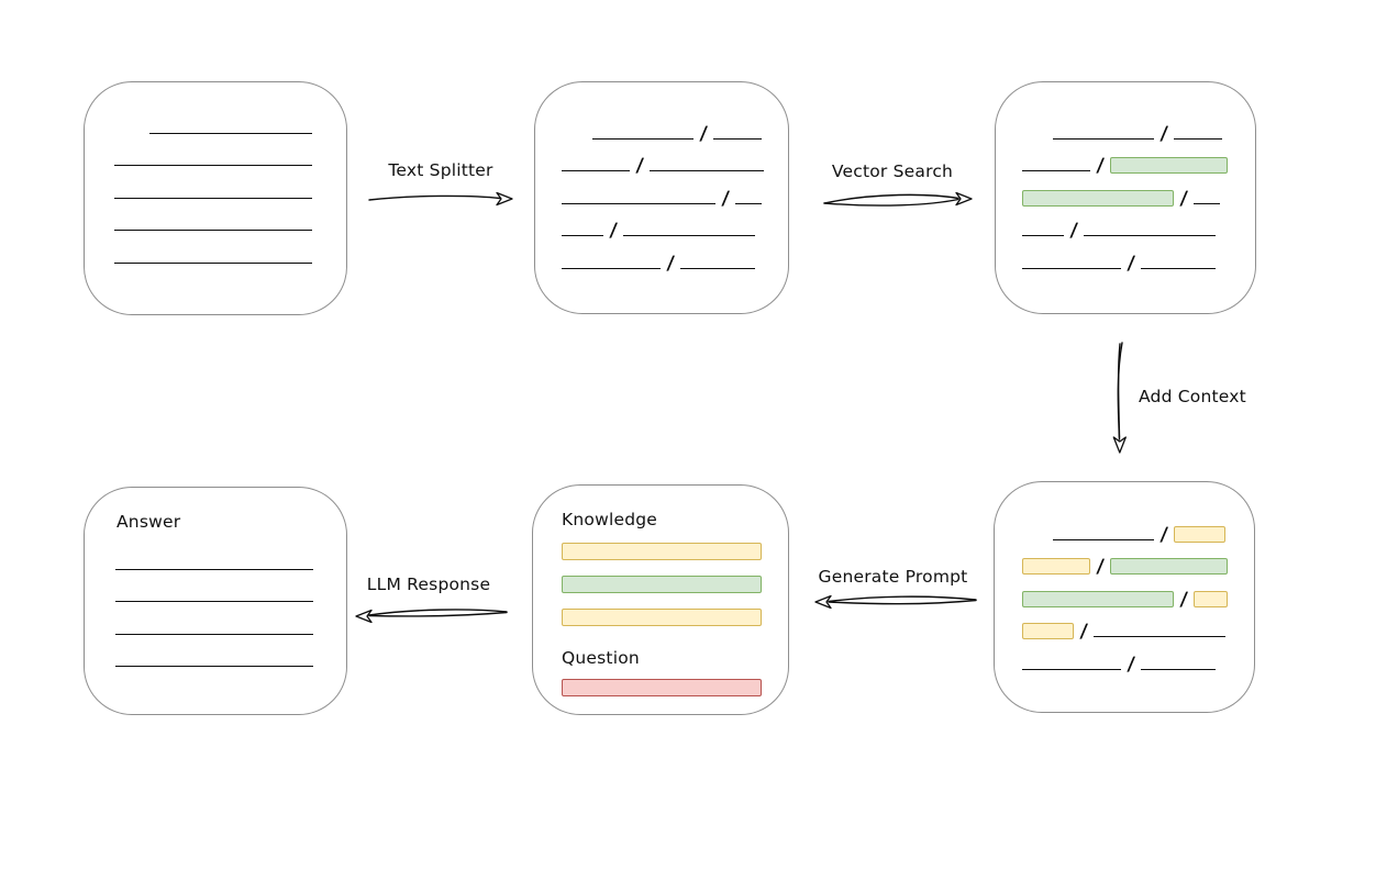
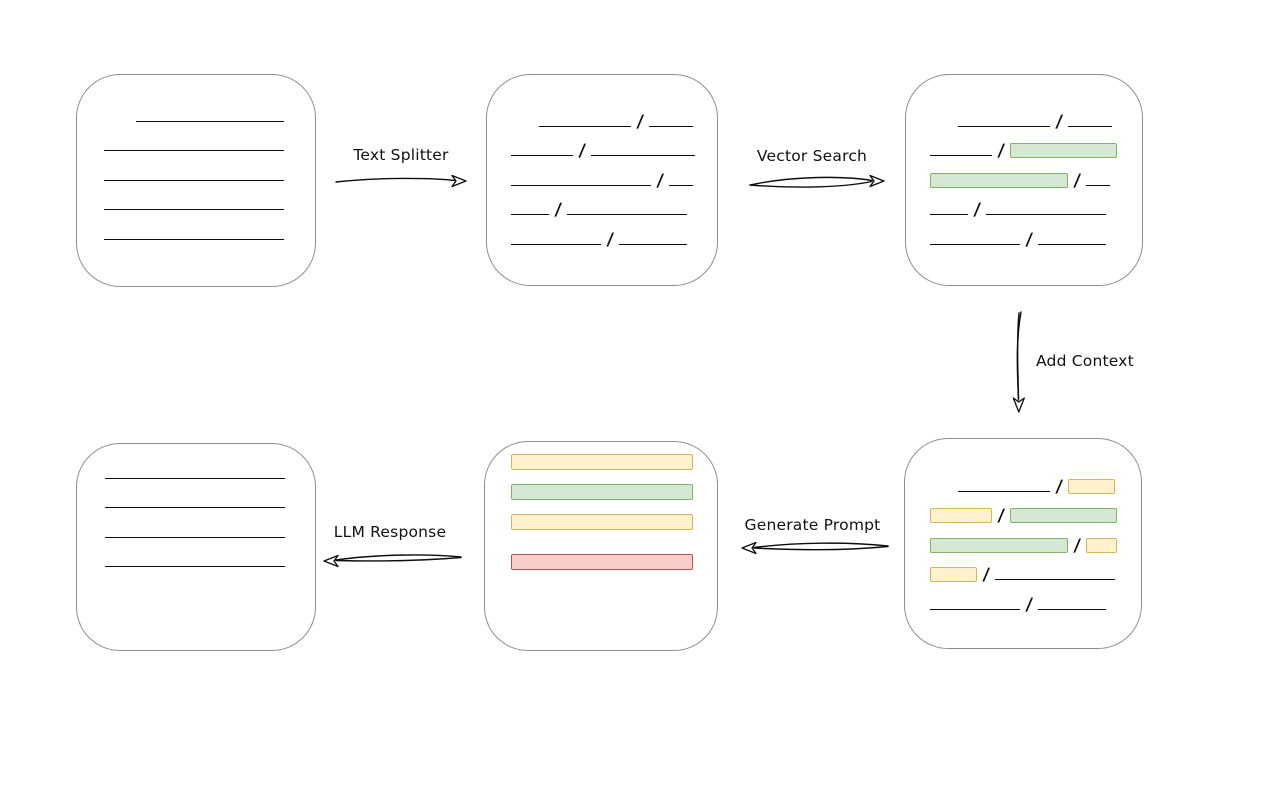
- Knowledge
- Question
- Answer
  Text Splitter
  Vector Search
  Add Context
  Generate Prompt
  LLM Response
